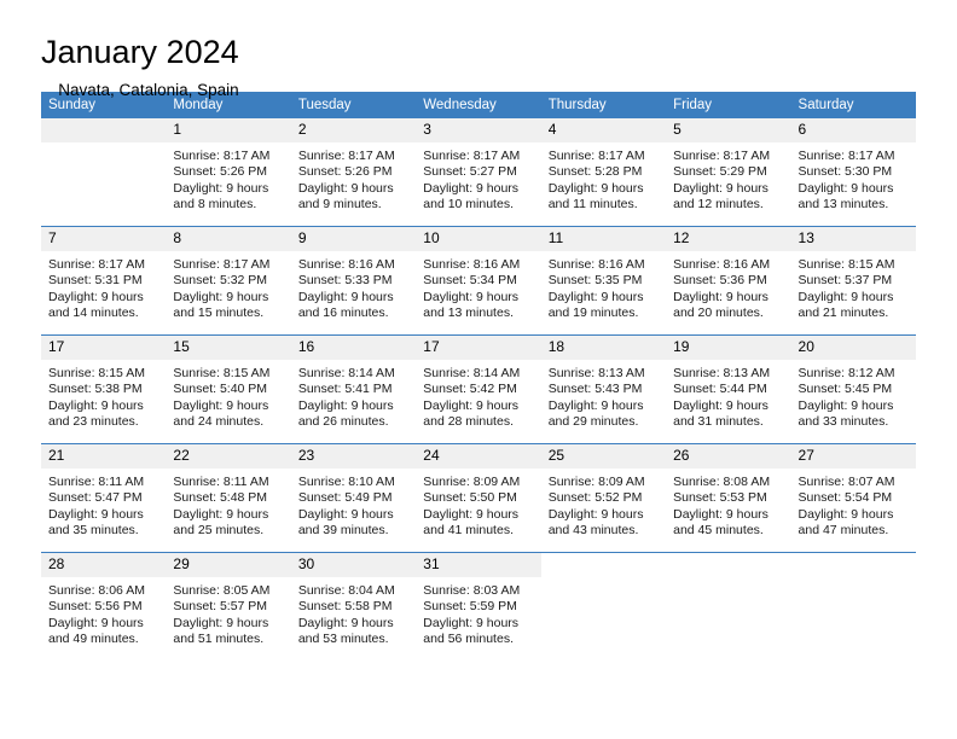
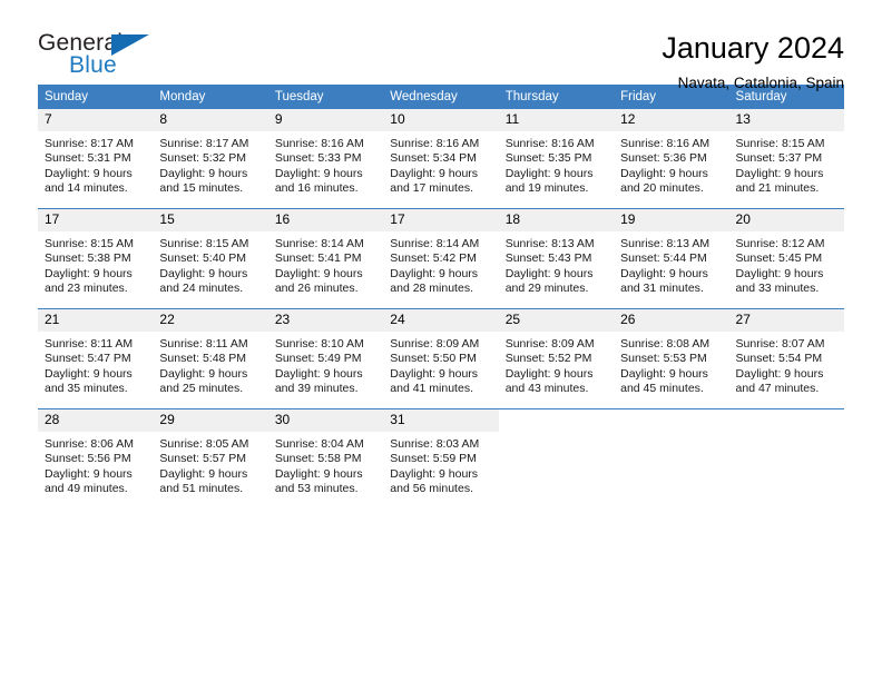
+ General
+ Blue
  January 2024
  Navata, Catalonia, Spain
  Sunday	Monday	Tuesday	Wednesday	Thursday	Friday	Saturday
- 	1Sunrise: 8:17 AMSunset: 5:26 PMDaylight: 9 hoursand 8 minutes.	2Sunrise: 8:17 AMSunset: 5:26 PMDaylight: 9 hoursand 9 minutes.	3Sunrise: 8:17 AMSunset: 5:27 PMDaylight: 9 hoursand 10 minutes.	4Sunrise: 8:17 AMSunset: 5:28 PMDaylight: 9 hoursand 11 minutes.	5Sunrise: 8:17 AMSunset: 5:29 PMDaylight: 9 hoursand 12 minutes.	6Sunrise: 8:17 AMSunset: 5:30 PMDaylight: 9 hoursand 13 minutes.
- 7Sunrise: 8:17 AMSunset: 5:31 PMDaylight: 9 hoursand 14 minutes.	8Sunrise: 8:17 AMSunset: 5:32 PMDaylight: 9 hoursand 15 minutes.	9Sunrise: 8:16 AMSunset: 5:33 PMDaylight: 9 hoursand 16 minutes.	10Sunrise: 8:16 AMSunset: 5:34 PMDaylight: 9 hoursand 13 minutes.	11Sunrise: 8:16 AMSunset: 5:35 PMDaylight: 9 hoursand 19 minutes.	12Sunrise: 8:16 AMSunset: 5:36 PMDaylight: 9 hoursand 20 minutes.	13Sunrise: 8:15 AMSunset: 5:37 PMDaylight: 9 hoursand 21 minutes.
+ 7Sunrise: 8:17 AMSunset: 5:31 PMDaylight: 9 hoursand 14 minutes.	8Sunrise: 8:17 AMSunset: 5:32 PMDaylight: 9 hoursand 15 minutes.	9Sunrise: 8:16 AMSunset: 5:33 PMDaylight: 9 hoursand 16 minutes.	10Sunrise: 8:16 AMSunset: 5:34 PMDaylight: 9 hoursand 17 minutes.	11Sunrise: 8:16 AMSunset: 5:35 PMDaylight: 9 hoursand 19 minutes.	12Sunrise: 8:16 AMSunset: 5:36 PMDaylight: 9 hoursand 20 minutes.	13Sunrise: 8:15 AMSunset: 5:37 PMDaylight: 9 hoursand 21 minutes.
  17Sunrise: 8:15 AMSunset: 5:38 PMDaylight: 9 hoursand 23 minutes.	15Sunrise: 8:15 AMSunset: 5:40 PMDaylight: 9 hoursand 24 minutes.	16Sunrise: 8:14 AMSunset: 5:41 PMDaylight: 9 hoursand 26 minutes.	17Sunrise: 8:14 AMSunset: 5:42 PMDaylight: 9 hoursand 28 minutes.	18Sunrise: 8:13 AMSunset: 5:43 PMDaylight: 9 hoursand 29 minutes.	19Sunrise: 8:13 AMSunset: 5:44 PMDaylight: 9 hoursand 31 minutes.	20Sunrise: 8:12 AMSunset: 5:45 PMDaylight: 9 hoursand 33 minutes.
  21Sunrise: 8:11 AMSunset: 5:47 PMDaylight: 9 hoursand 35 minutes.	22Sunrise: 8:11 AMSunset: 5:48 PMDaylight: 9 hoursand 25 minutes.	23Sunrise: 8:10 AMSunset: 5:49 PMDaylight: 9 hoursand 39 minutes.	24Sunrise: 8:09 AMSunset: 5:50 PMDaylight: 9 hoursand 41 minutes.	25Sunrise: 8:09 AMSunset: 5:52 PMDaylight: 9 hoursand 43 minutes.	26Sunrise: 8:08 AMSunset: 5:53 PMDaylight: 9 hoursand 45 minutes.	27Sunrise: 8:07 AMSunset: 5:54 PMDaylight: 9 hoursand 47 minutes.
  28Sunrise: 8:06 AMSunset: 5:56 PMDaylight: 9 hoursand 49 minutes.	29Sunrise: 8:05 AMSunset: 5:57 PMDaylight: 9 hoursand 51 minutes.	30Sunrise: 8:04 AMSunset: 5:58 PMDaylight: 9 hoursand 53 minutes.	31Sunrise: 8:03 AMSunset: 5:59 PMDaylight: 9 hoursand 56 minutes.
